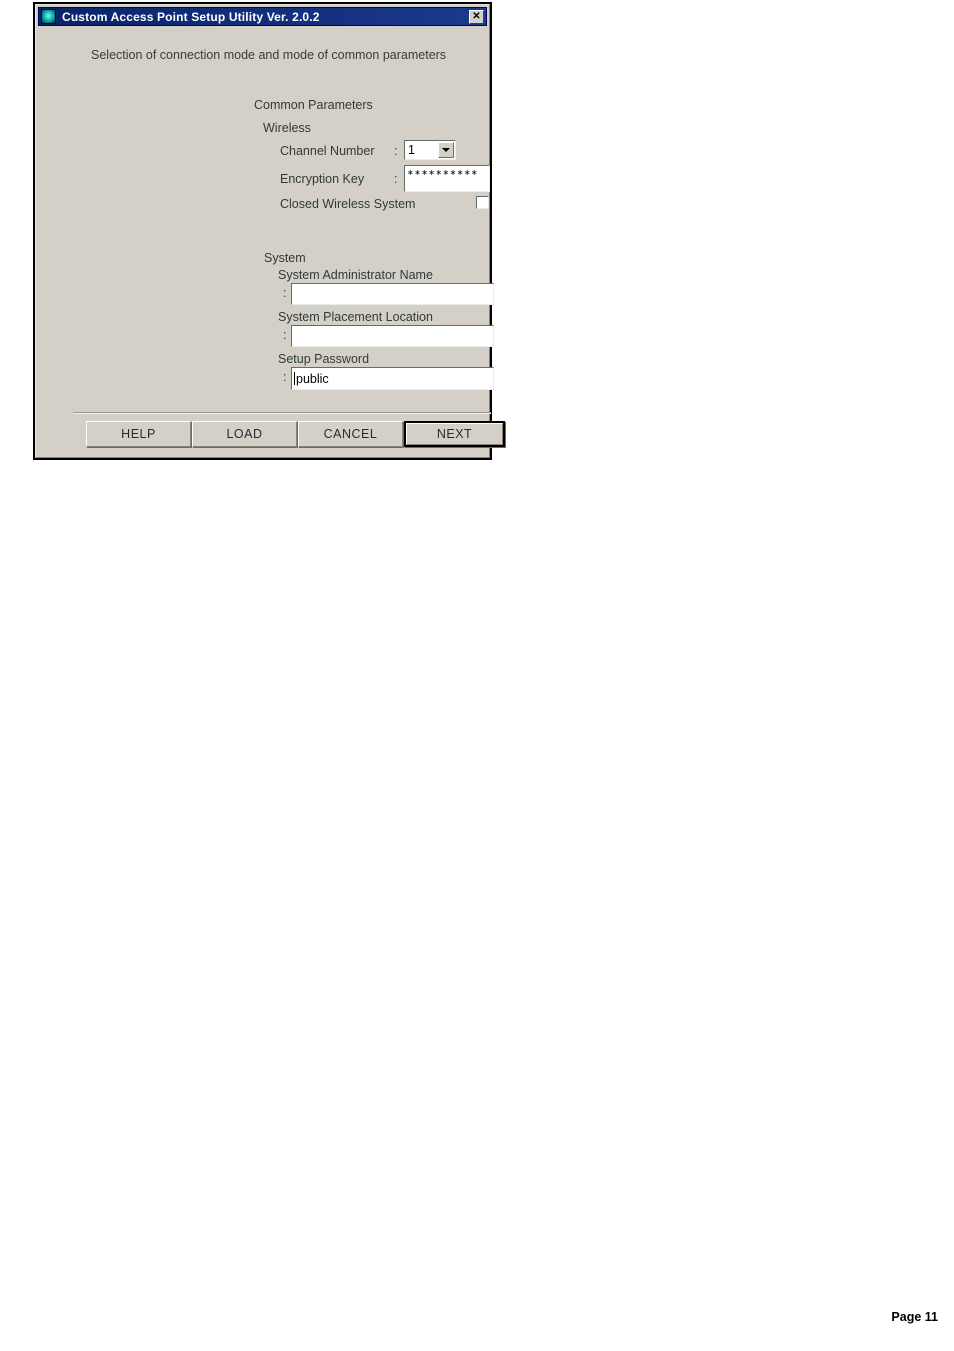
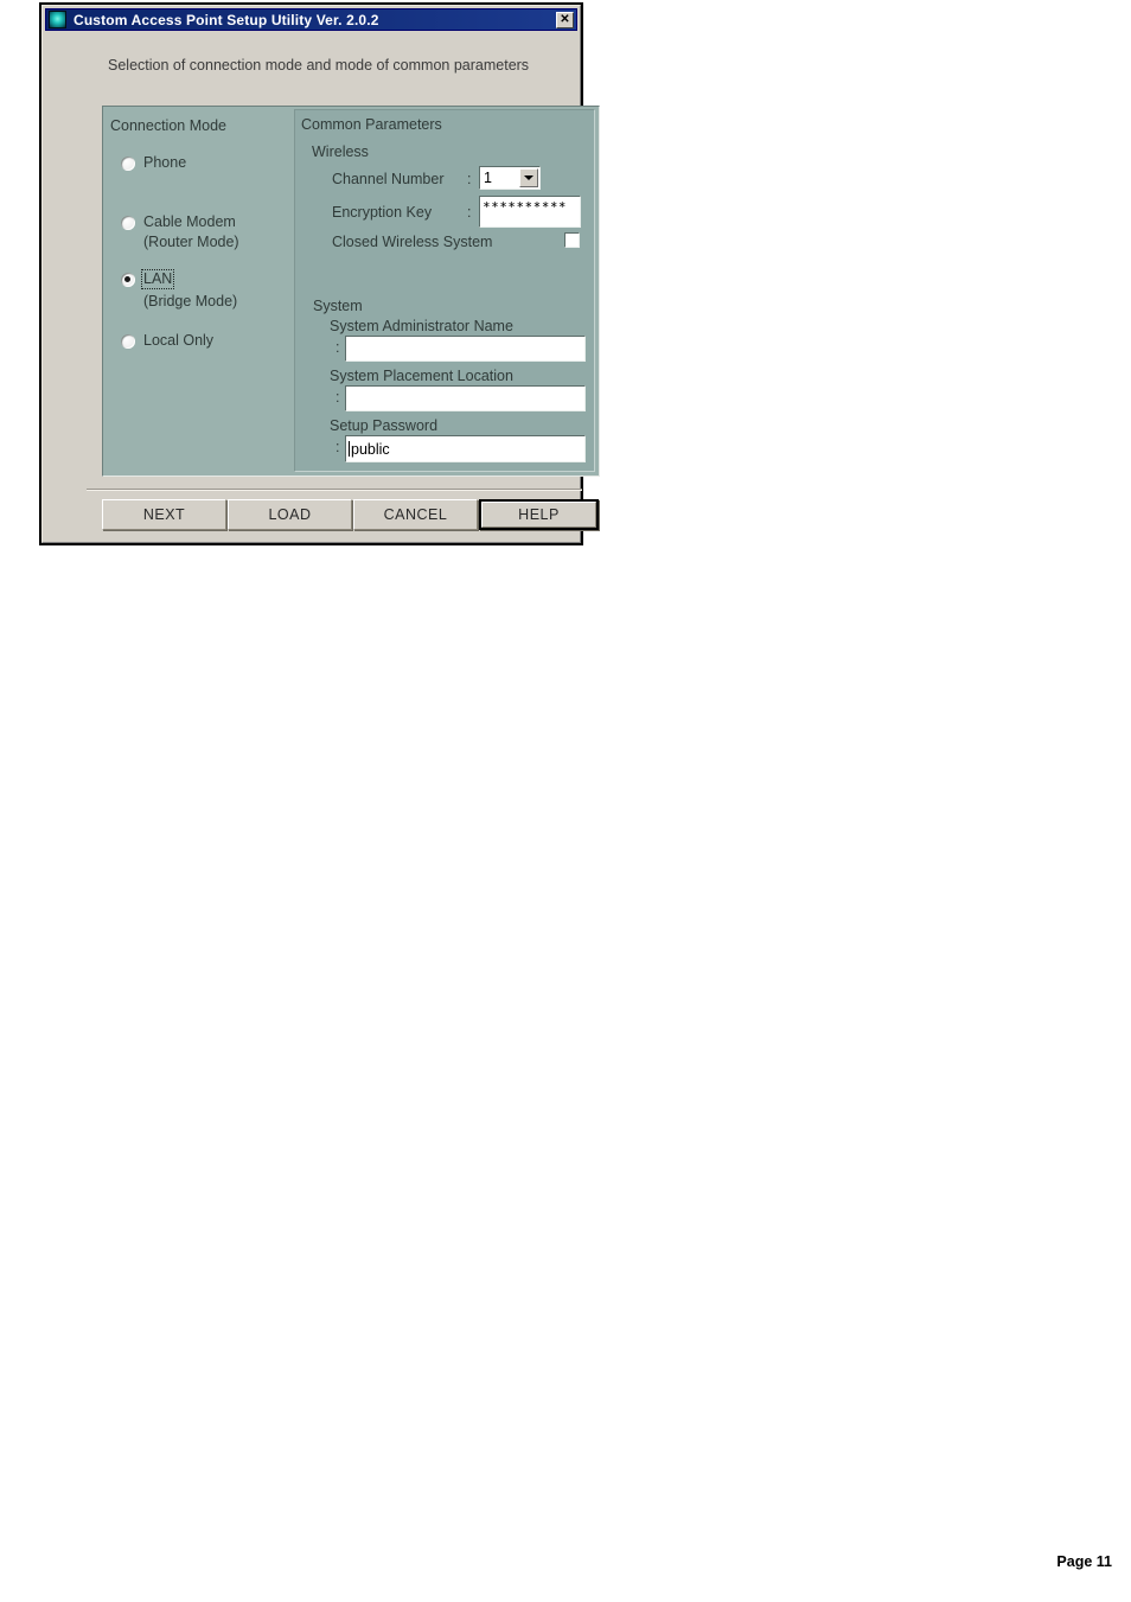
  Custom Access Point Setup Utility Ver. 2.0.2
  ✕
  Selection of connection mode and mode of common parameters
+ Connection Mode
+ Phone
+ Cable Modem
+ (Router Mode)
+ LAN
+ (Bridge Mode)
+ Local Only
  Common Parameters
  Wireless
  Channel Number
  :
  1
  Encryption Key
  :
  ∗∗∗∗∗∗∗∗∗∗
  Closed Wireless System
  System
  System Administrator Name
  :
  System Placement Location
  :
  Setup Password
  :
  public
- HELP
+ NEXT
  LOAD
  CANCEL
- NEXT
+ HELP
  Page 11
